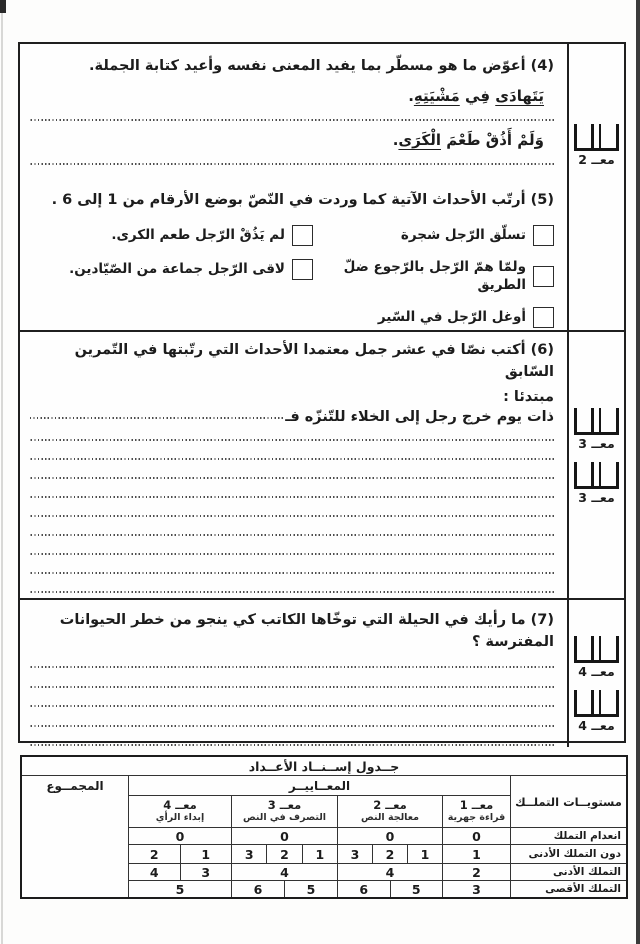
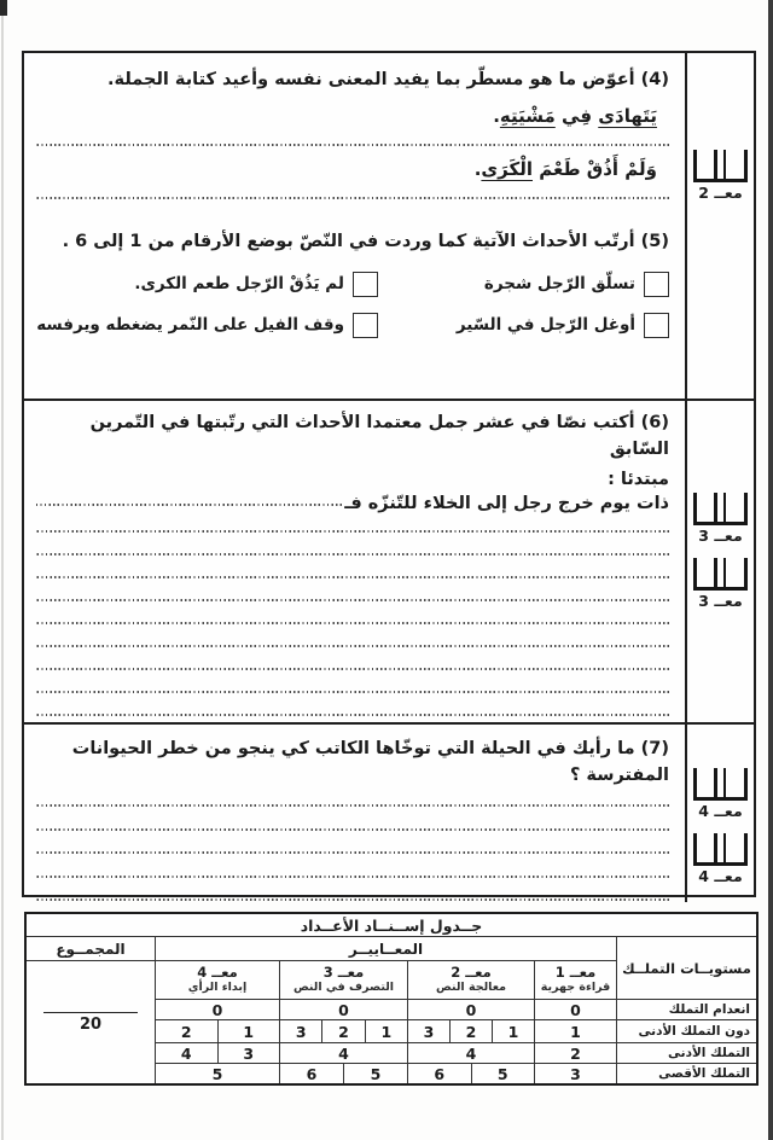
  معــ 2
  (4) أعوّض ما هو مسطّر بما يفيد المعنى نفسه وأعيد كتابة الجملة.
  يَتَهادَى فِي مَشْيَتِهِ.
  وَلَمْ أَذُقْ طَعْمَ الْكَرَى.
  (5) أرتّب الأحداث الآتية كما وردت في النّصّ بوضع الأرقام من 1 إلى 6 .
  تسلّق الرّجل شجرة
  لم يَذُقْ الرّجل طعم الكرى.
- ولمّا همّ الرّجل بالرّجوع ضلّ الطريق
- لاقى الرّجل جماعة من الصّيّادين.
  أوغل الرّجل في السّير
+ وقف الفيل على النّمر يضغطه ويرفسه
  معــ 3
  معــ 3
  (6) أكتب نصّا في عشر جمل معتمدا الأحداث التي رتّبتها في التّمرين السّابق
  مبتدئا :
  ذات يوم خرج رجل إلى الخلاء للتّنزّه فـ
  معــ 4
  معــ 4
  (7) ما رأيك في الحيلة التي توخّاها الكاتب كي ينجو من خطر الحيوانات المفترسة ؟
  جــدول إســنــاد الأعــداد
  مستويــات التملــك
  المعــاييــر
  المجمــوع
  معــ 1
  قراءة جهرية
  معــ 2
  معالجة النص
  معــ 3
  التصرف في النص
  معــ 4
  إبداء الرأي
+ 20
  انعدام التملك
  دون التملك الأدنى
  التملك الأدنى
  التملك الأقصى
  0
  0
  0
  0
  1
  1
  2
  3
  1
  2
  3
  1
  2
  2
  4
  4
  3
  4
  3
  5
  6
  5
  6
  5
